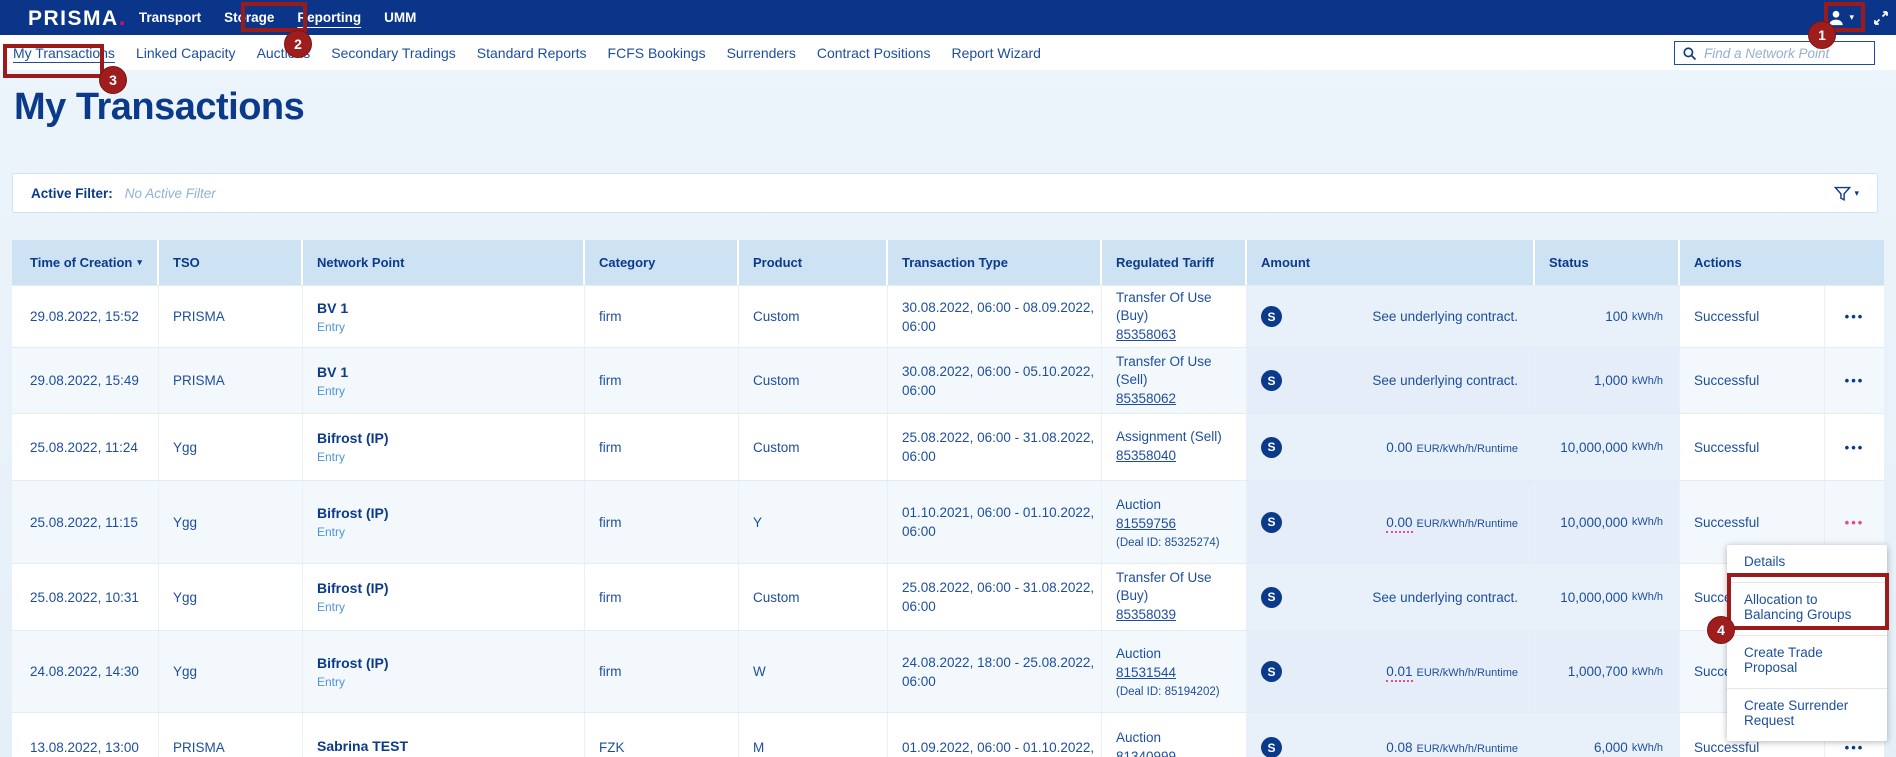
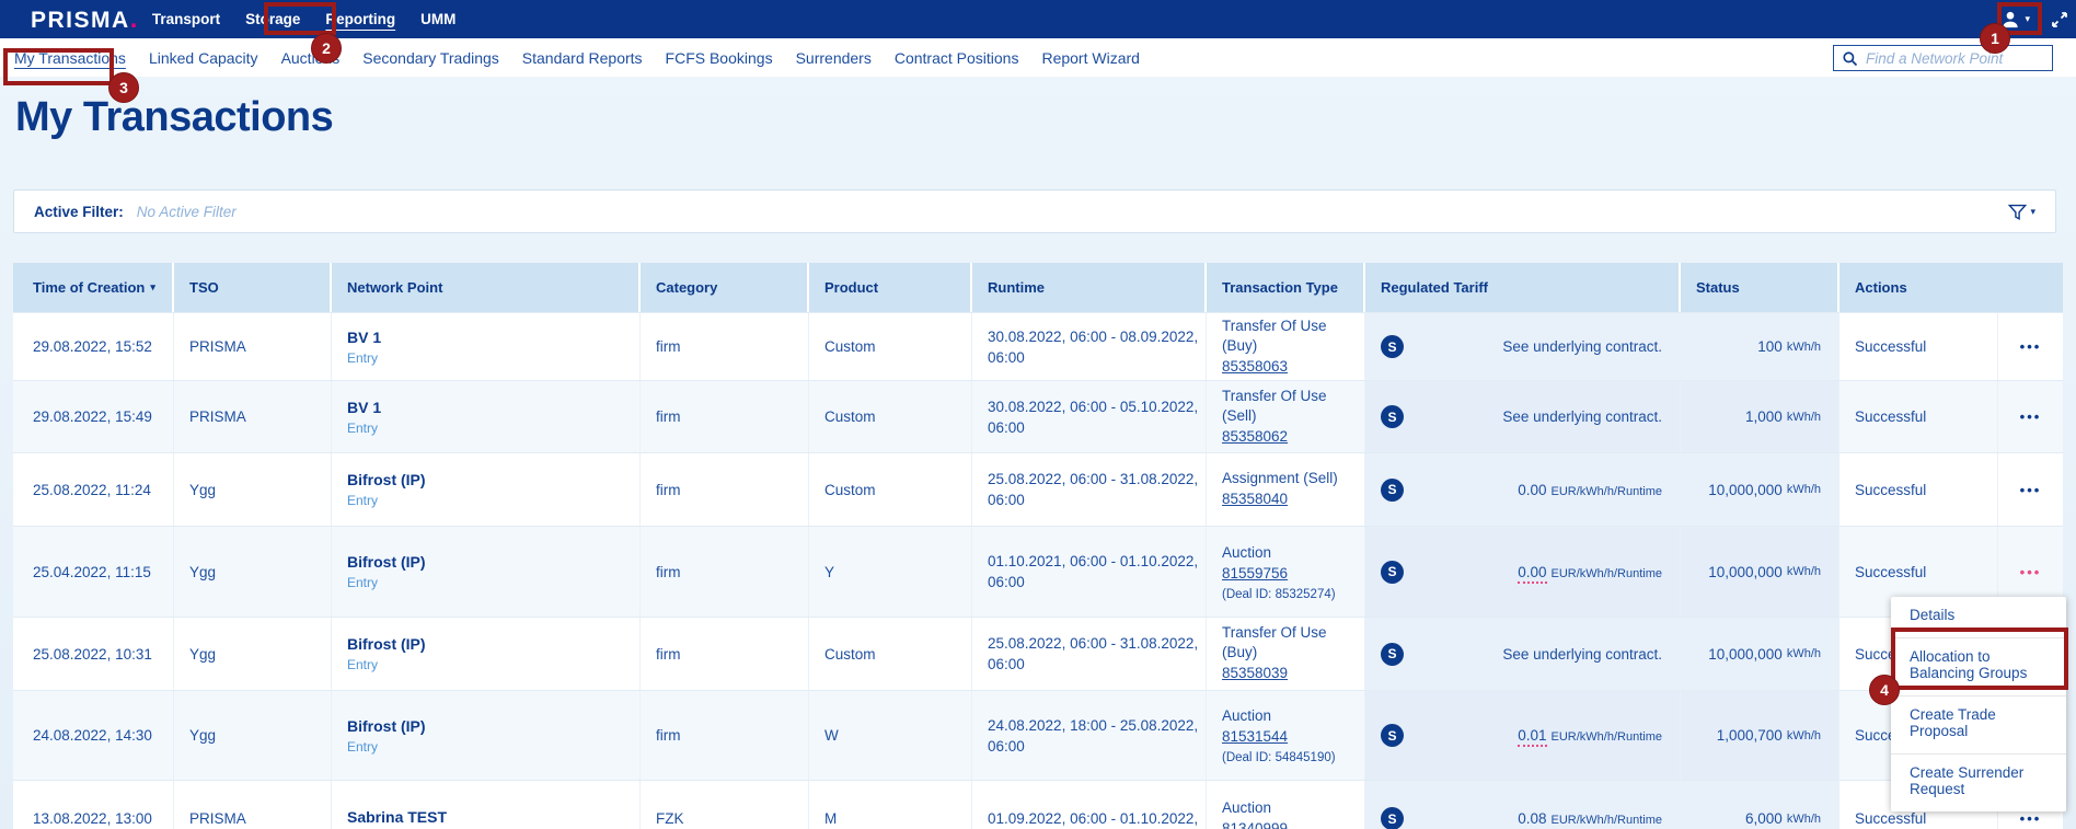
  PRISMA.
  Transport
  Storage
  Reporting
  UMM
  ▾
  My Transactions
  Linked Capacity
  Secondary Tradings
  Standard Reports
  FCFS Bookings
  Surrenders
  Contract Positions
  Report Wizard
  Find a Network Point
  My Transactions
  Active Filter:
  No Active Filter
  ▾
  Time of Creation
  ▾
  TSO
  Network Point
  Category
  Product
+ Runtime
  Transaction Type
  Regulated Tariff
- Amount
  Status
  Actions
  29.08.2022, 15:52
  PRISMA
  BV 1
  Entry
  firm
  Custom
  30.08.2022, 06:00 - 08.09.2022,
  06:00
  Transfer Of Use (Buy)
  85358063
  S
  See underlying contract.
  100
  kWh/h
  Successful
  •••
  29.08.2022, 15:49
  PRISMA
  BV 1
  Entry
  firm
  Custom
  30.08.2022, 06:00 - 05.10.2022,
  06:00
  Transfer Of Use (Sell)
  85358062
  S
  See underlying contract.
  1,000
  kWh/h
  Successful
  •••
  25.08.2022, 11:24
  Ygg
  Bifrost (IP)
  Entry
  firm
  Custom
  25.08.2022, 06:00 - 31.08.2022,
  06:00
  Assignment (Sell)
  85358040
  S
  0.00 EUR/kWh/h/Runtime
  10,000,000
  kWh/h
  Successful
  •••
- 25.08.2022, 11:15
+ 25.04.2022, 11:15
  Ygg
  Bifrost (IP)
  Entry
  firm
  Y
  01.10.2021, 06:00 - 01.10.2022,
  06:00
  Auction
  81559756
  (Deal ID: 85325274)
  S
  0.00 EUR/kWh/h/Runtime
  10,000,000
  kWh/h
  Successful
  •••
  25.08.2022, 10:31
  Ygg
  Bifrost (IP)
  Entry
  firm
  Custom
  25.08.2022, 06:00 - 31.08.2022,
  06:00
  Transfer Of Use (Buy)
  85358039
  S
  See underlying contract.
  10,000,000
  kWh/h
  24.08.2022, 14:30
  Ygg
  Bifrost (IP)
  Entry
  firm
  W
  24.08.2022, 18:00 - 25.08.2022,
  06:00
  Auction
  81531544
- (Deal ID: 85194202)
+ (Deal ID: 54845190)
  S
  0.01 EUR/kWh/h/Runtime
  1,000,700
  kWh/h
  13.08.2022, 13:00
  PRISMA
  Sabrina TEST
  FZK
  M
  01.09.2022, 06:00 - 01.10.2022,
  Auction
  81340999
  S
  0.08 EUR/kWh/h/Runtime
  6,000
  kWh/h
  Successful
  •••
  Details
  Allocation to Balancing Groups
  Create Trade Proposal
  Create Surrender Request
  1
  2
  3
  4
